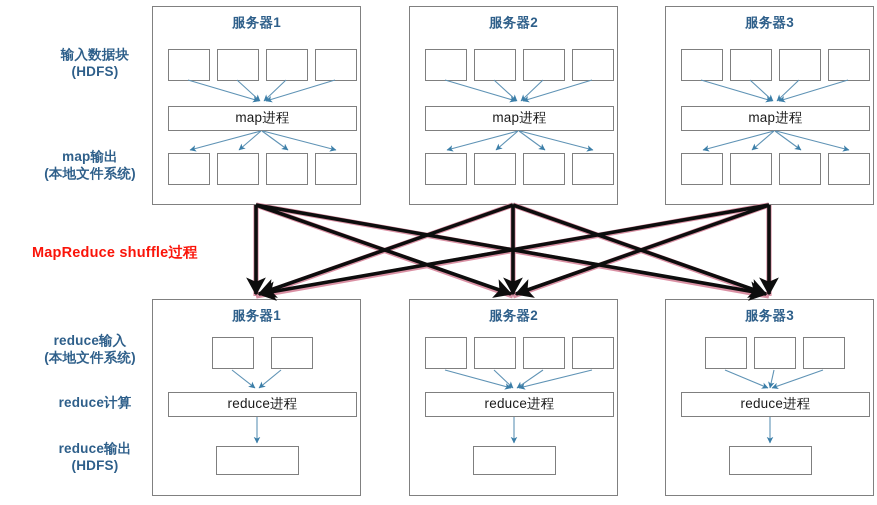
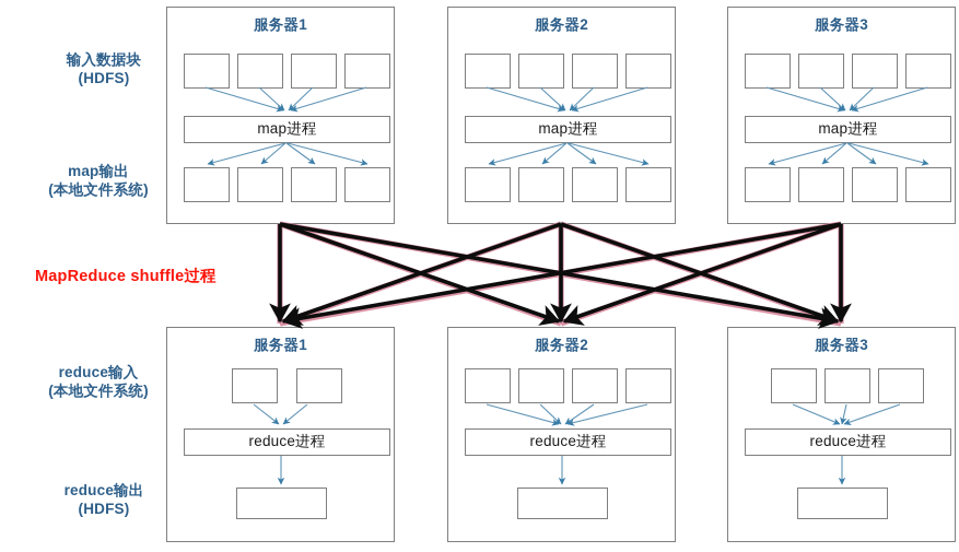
  输入数据块
  (HDFS)
  map输出
  (本地文件系统)
  MapReduce shuffle过程
  reduce输入
  (本地文件系统)
- reduce计算
  reduce输出
  (HDFS)
  服务器1
  map进程
  服务器2
  map进程
  服务器3
  map进程
  服务器1
  reduce进程
  服务器2
  reduce进程
  服务器3
  reduce进程
